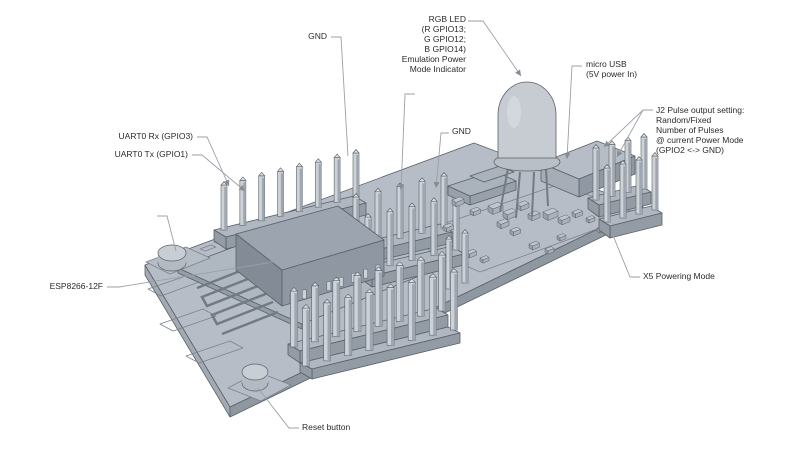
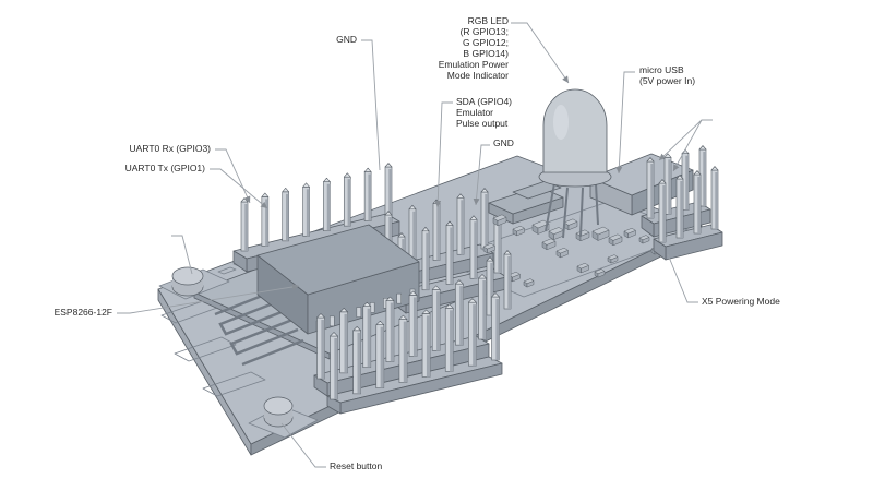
  GND
  RGB LED
  (R GPIO13;
  G GPIO12;
  B GPIO14)
  Emulation Power
  Mode Indicator
  micro USB
  (5V power In)
+ SDA (GPIO4)
+ Emulator
+ Pulse output
  GND
- J2 Pulse output setting:
- Random/Fixed
- Number of Pulses
- @ current Power Mode
- (GPIO2 <-> GND)
  UART0 Rx (GPIO3)
  UART0 Tx (GPIO1)
  ESP8266-12F
  X5 Powering Mode
  Reset button
